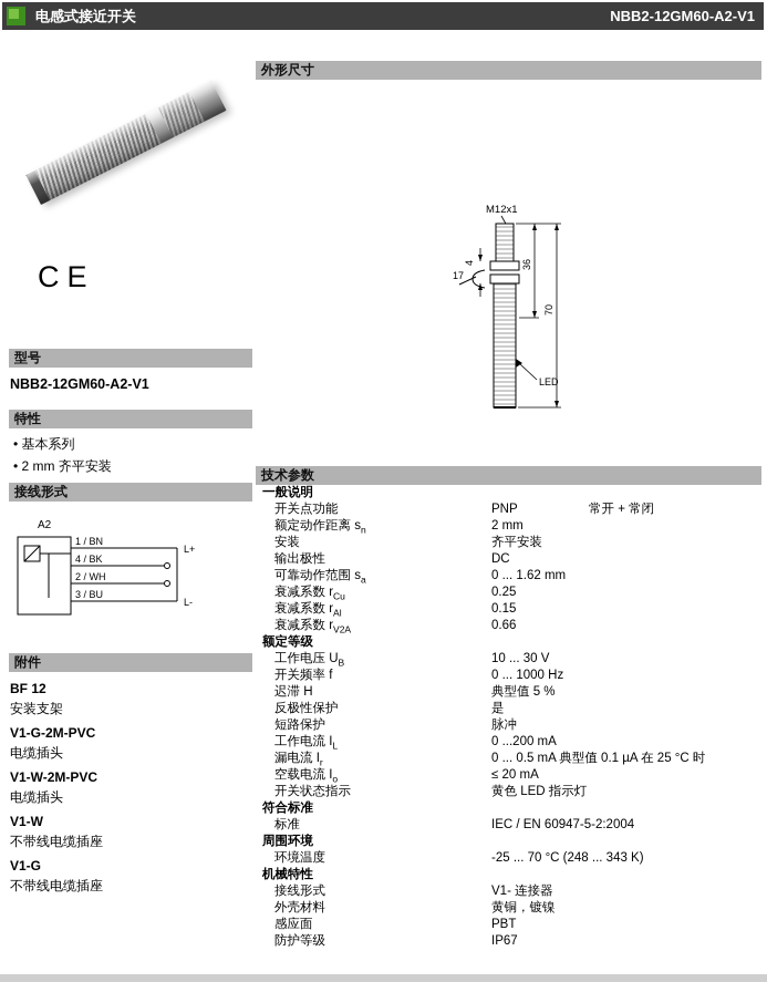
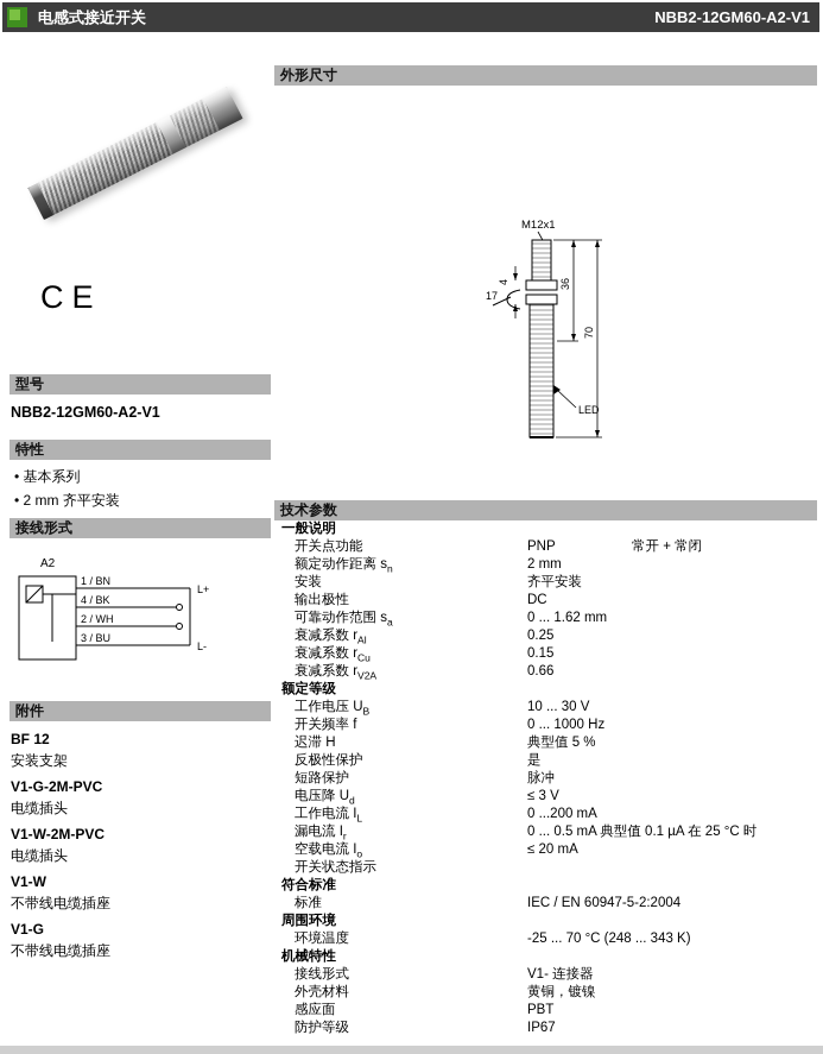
  电感式接近开关
  NBB2-12GM60-A2-V1
  CE
  型号
  NBB2-12GM60-A2-V1
  特性
  基本系列
  2 mm 齐平安装
  接线形式
  A2
  1 / BN
  4 / BK
  2 / WH
  3 / BU
  L+
  L-
  附件
  BF 12
  安装支架
  V1-G-2M-PVC
  电缆插头
  V1-W-2M-PVC
  电缆插头
  V1-W
  不带线电缆插座
  V1-G
  不带线电缆插座
  外形尺寸
  M12x1
  LED
  17
  技术参数
  一般说明
  开关点功能
  PNP
  常开 + 常闭
  额定动作距离 sn
  2 mm
  安装
  齐平安装
  输出极性
  DC
  可靠动作范围 sa
  0 ... 1.62 mm
- 衰减系数 rCu
+ 衰减系数 rAl
  0.25
- 衰减系数 rAl
+ 衰减系数 rCu
  0.15
  衰减系数 rV2A
  0.66
  额定等级
  工作电压 UB
  10 ... 30 V
  开关频率 f
  0 ... 1000 Hz
  迟滞 H
  典型值 5 %
  反极性保护
  是
  短路保护
  脉冲
+ 电压降 Ud
+ ≤ 3 V
  工作电流 IL
  0 ...200 mA
  漏电流 Ir
  0 ... 0.5 mA 典型值 0.1 µA 在 25 °C 时
  空载电流 Io
  ≤ 20 mA
  开关状态指示
- 黄色 LED 指示灯
  符合标准
  标准
  IEC / EN 60947-5-2:2004
  周围环境
  环境温度
  -25 ... 70 °C (248 ... 343 K)
  机械特性
  接线形式
  V1- 连接器
  外壳材料
  黄铜，镀镍
  感应面
  PBT
  防护等级
  IP67
